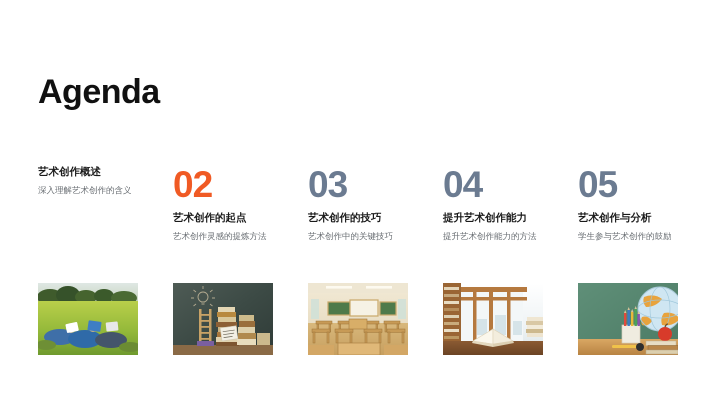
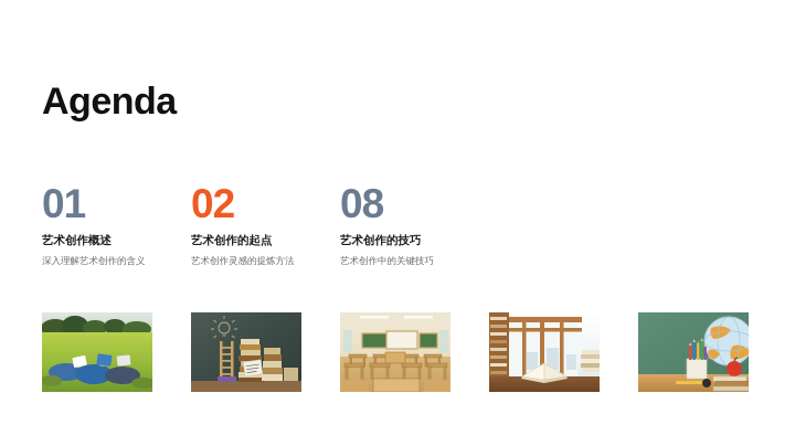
  Agenda
+ 01
  艺术创作概述
  深入理解艺术创作的含义
  02
  艺术创作的起点
  艺术创作灵感的提炼方法
- 03
+ 08
  艺术创作的技巧
  艺术创作中的关键技巧
- 04
- 提升艺术创作能力
- 提升艺术创作能力的方法
- 05
- 艺术创作与分析
- 学生参与艺术创作的鼓励
